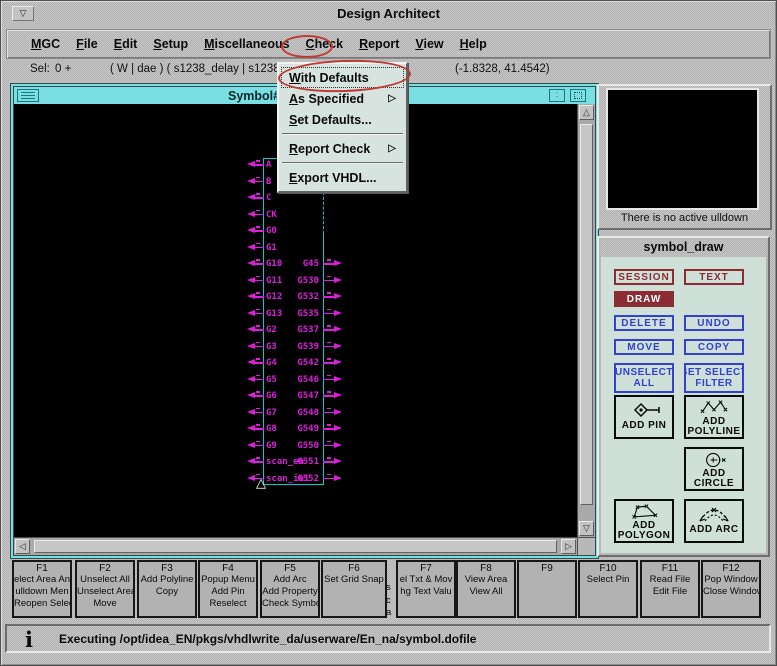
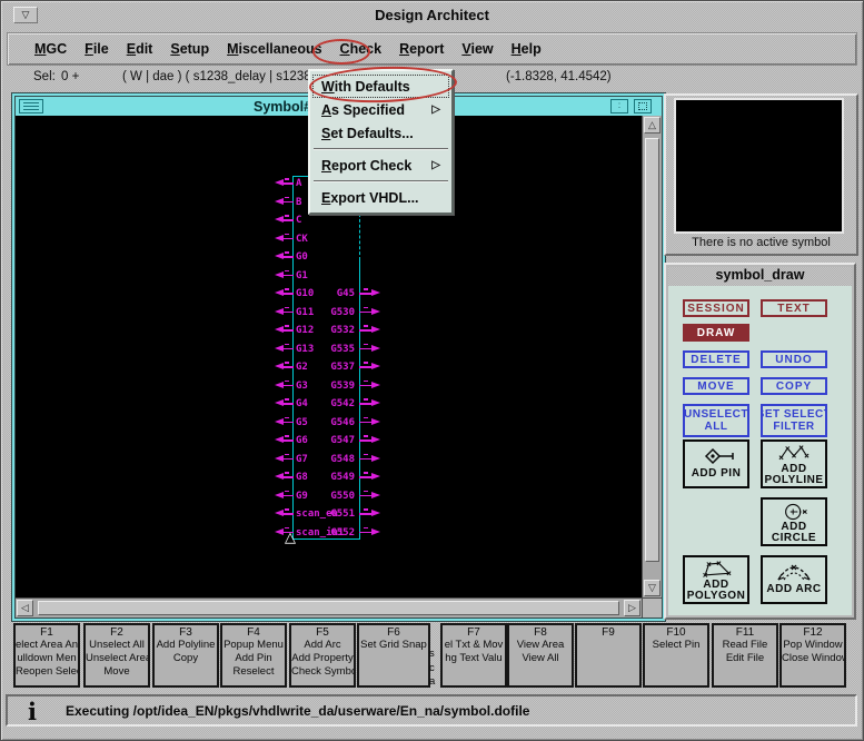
  ▽
  Design Architect
  MGC
  File
  Edit
  Setup
  Miscellaneous
  Check
  Report
  View
  Help
  Sel:
  0 +
  ( W | dae ) ( s1238_delay | s123
  (-1.8328, 41.4542)
  Symbol
  :
  △
  A
  B
  C
  CK
  G0
  G1
  G10
  G11
  G12
  G13
  G2
  G3
  G4
  G5
  G6
  G7
  G8
  G9
  scan_en
  scan_in1
  G45
  G530
  G532
  G535
  G537
  G539
  G542
  G546
  G547
  G548
  G549
  G550
  G551
  G552
  △
  ▽
  ◁
  ▷
- There is no active ulldown
+ There is no active symbol
  symbol_draw
  SESSION
  TEXT
  DRAW
  DELETE
  UNDO
  MOVE
  COPY
  UNSELECT
  ALL
  ET SELEC
  FILTER
  ADD PIN
  ADD
  POLYLINE
  ADD
  CIRCLE
  ADD
  POLYGON
  ADD ARC
  F1
  elect Area An
  ulldown Men
  Reopen Sele
  F2
  Unselect All
  Unselect Are
  Move
  F3
  Add Polyline
  Copy
  F4
  Popup Menu
  Add Pin
  Reselect
  F5
  Add Arc
  Add Property
  Check Symb
  F6
  Set Grid Snap
  F7
  el Txt & Mov
  hg Text Valu
  F8
  View Area
  View All
  F9
  F10
  Select Pin
  F11
  Read File
  Edit File
  F12
  Pop Window
  Close Windo
  s
  c
  a
  i
  Executing /opt/idea_EN/pkgs/vhdlwrite_da/userware/En_na/symbol.dofile
  With Defaults
  As Specified
  ▷
  Set Defaults...
  Report Check
  ▷
  Export VHDL...
